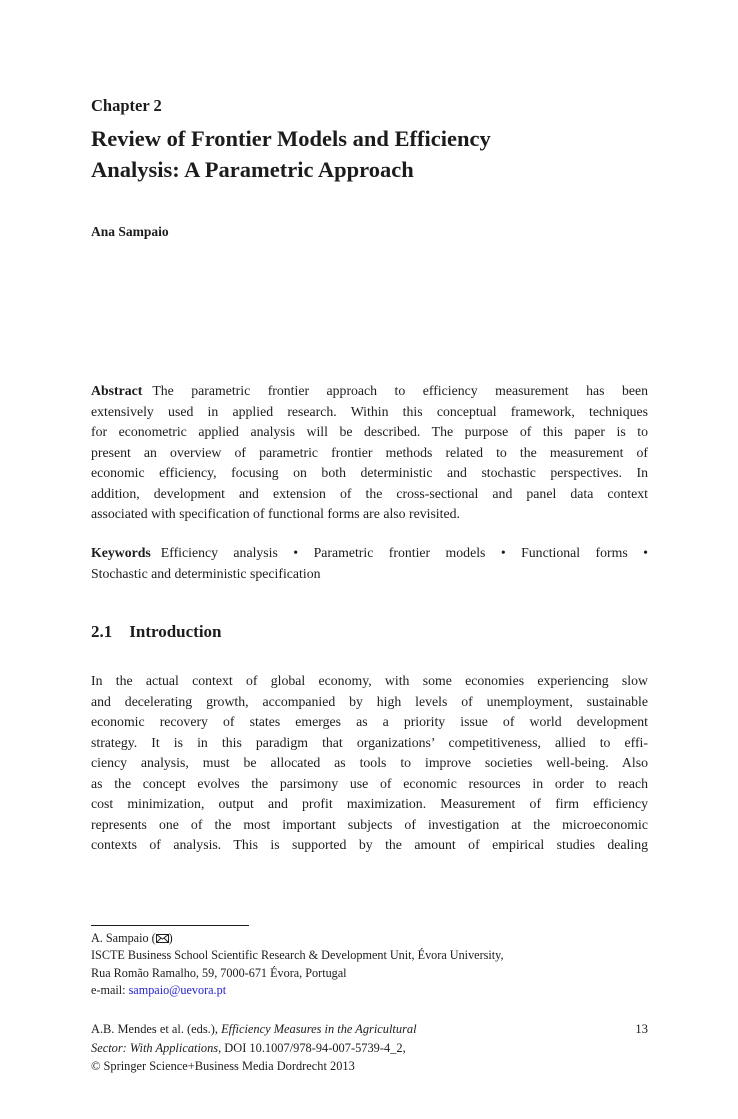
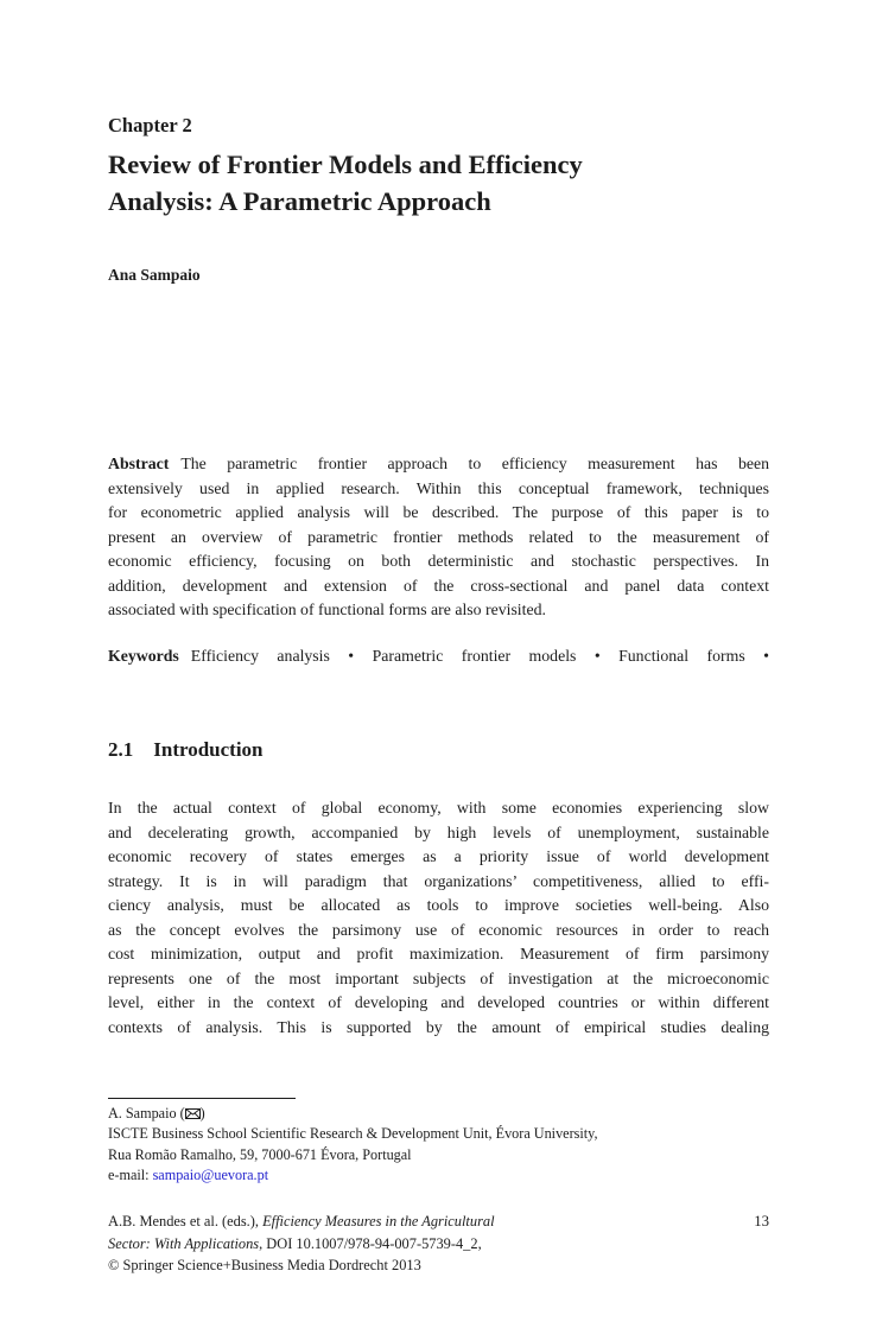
  Chapter 2
  Review of Frontier Models and Efficiency
  Analysis: A Parametric Approach
  Ana Sampaio
  Abstract The parametric frontier approach to efficiency measurement has been
  extensively used in applied research. Within this conceptual framework, techniques
  for econometric applied analysis will be described. The purpose of this paper is to
  present an overview of parametric frontier methods related to the measurement of
  economic efficiency, focusing on both deterministic and stochastic perspectives. In
  addition, development and extension of the cross-sectional and panel data context
  associated with specification of functional forms are also revisited.
  Keywords Efficiency analysis • Parametric frontier models • Functional forms •
- Stochastic and deterministic specification
  2.1 Introduction
  In the actual context of global economy, with some economies experiencing slow
  and decelerating growth, accompanied by high levels of unemployment, sustainable
  economic recovery of states emerges as a priority issue of world development
- strategy. It is in this paradigm that organizations’ competitiveness, allied to effi-
+ strategy. It is in will paradigm that organizations’ competitiveness, allied to effi-
  ciency analysis, must be allocated as tools to improve societies well-being. Also
  as the concept evolves the parsimony use of economic resources in order to reach
- cost minimization, output and profit maximization. Measurement of firm efficiency
+ cost minimization, output and profit maximization. Measurement of firm parsimony
  represents one of the most important subjects of investigation at the microeconomic
+ level, either in the context of developing and developed countries or within different
  contexts of analysis. This is supported by the amount of empirical studies dealing
  A. Sampaio ( )
  ISCTE Business School Scientific Research & Development Unit, Évora University,
  Rua Romão Ramalho, 59, 7000-671 Évora, Portugal
  e-mail: sampaio@uevora.pt
  A.B. Mendes et al. (eds.), Efficiency Measures in the Agricultural
  Sector: With Applications, DOI 10.1007/978-94-007-5739-4_2,
  © Springer Science+Business Media Dordrecht 2013
  13
